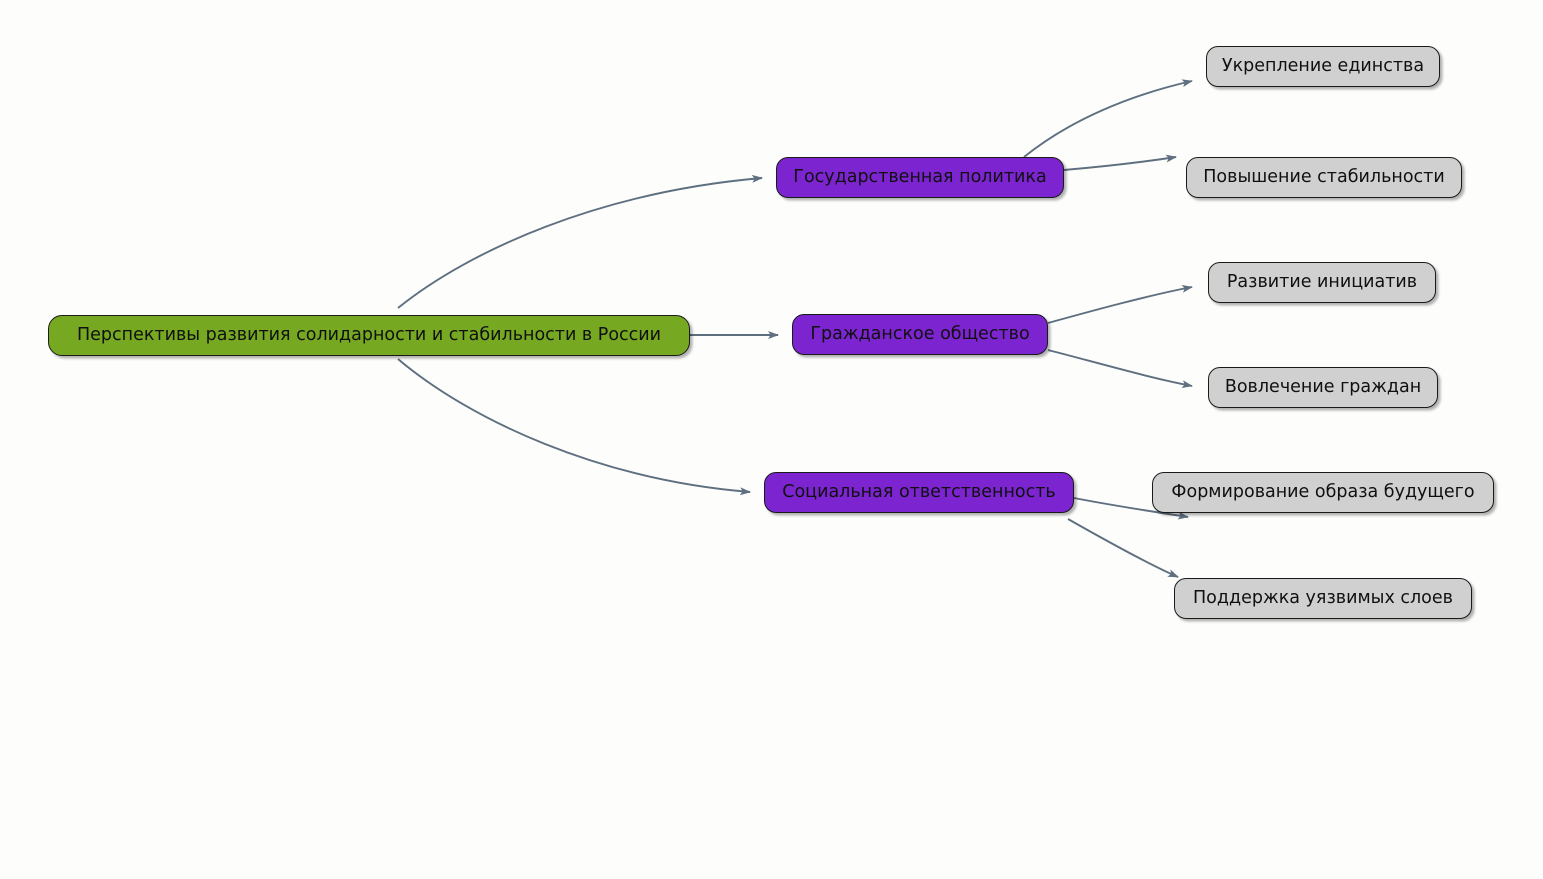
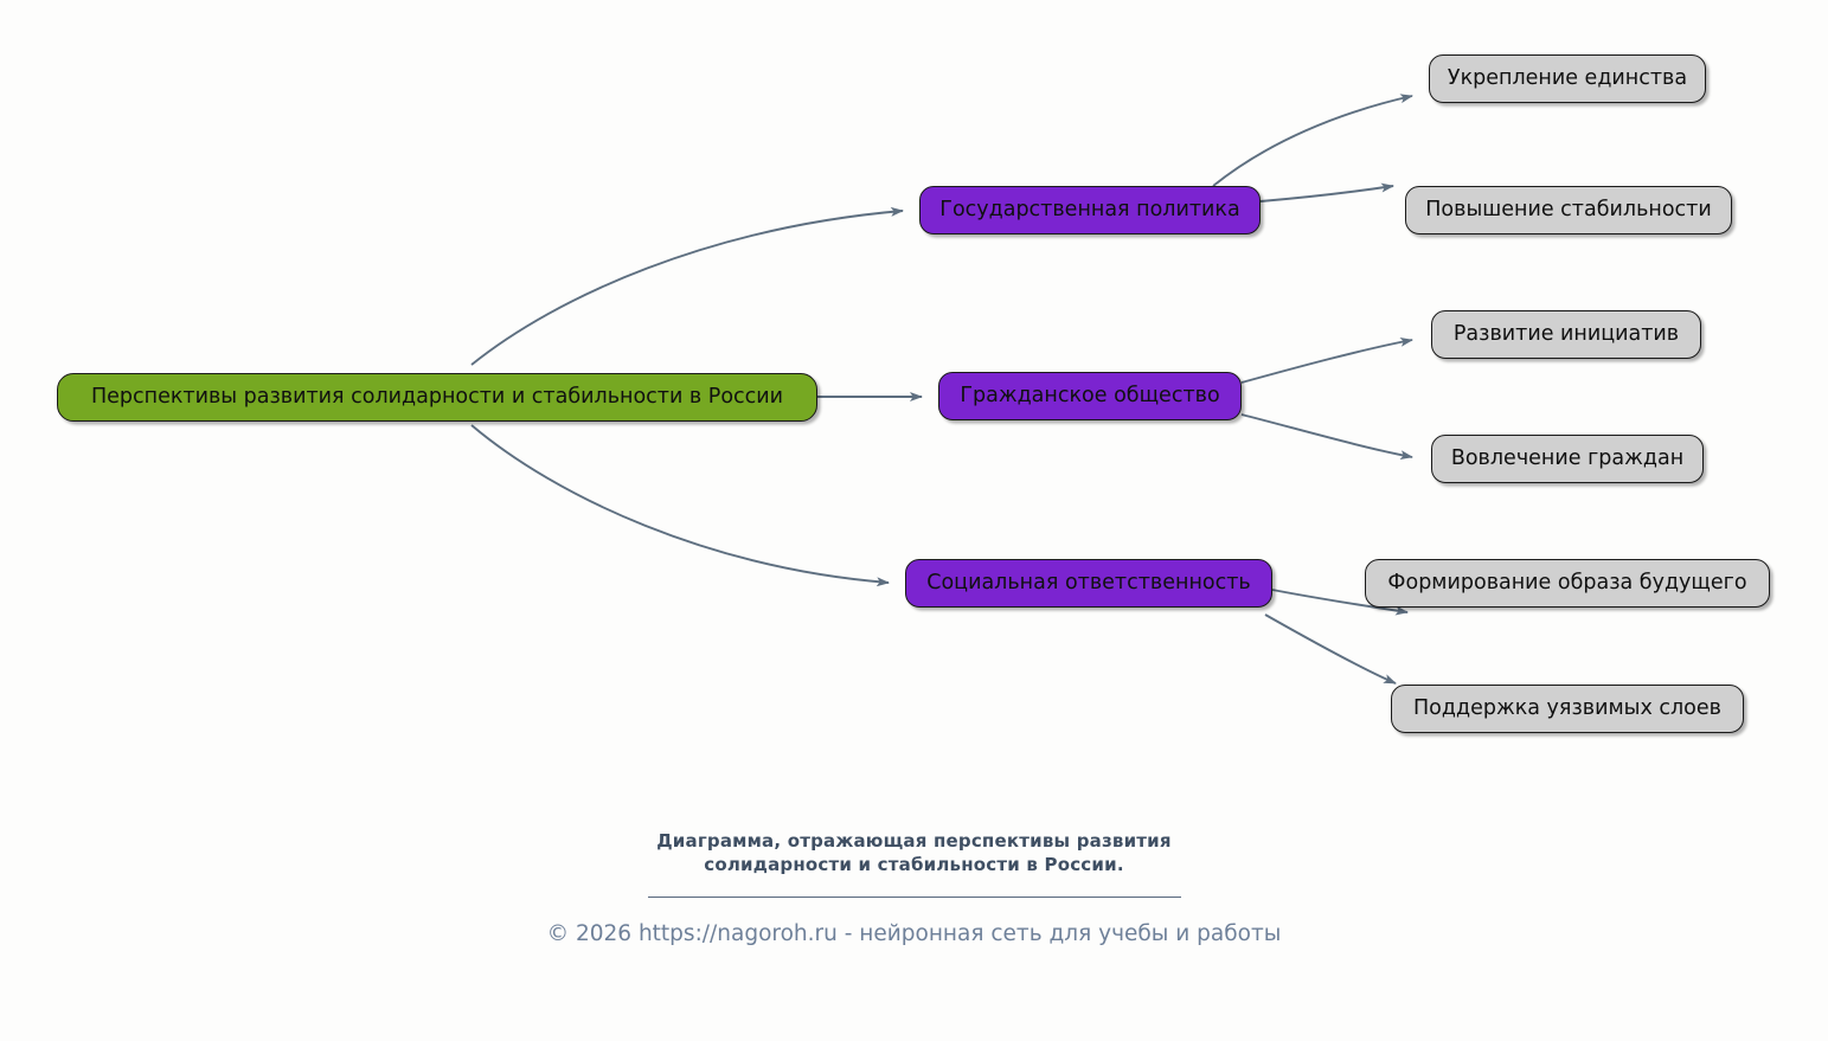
  Перспективы развития солидарности и стабильности в России
  Государственная политика
  Гражданское общество
  Социальная ответственность
  Укрепление единства
  Повышение стабильности
  Развитие инициатив
  Вовлечение граждан
  Формирование образа будущего
  Поддержка уязвимых слоев
+ Диаграмма, отражающая перспективы развития
+ солидарности и стабильности в России.
+ © 2026 https://nagoroh.ru - нейронная сеть для учебы и работы
